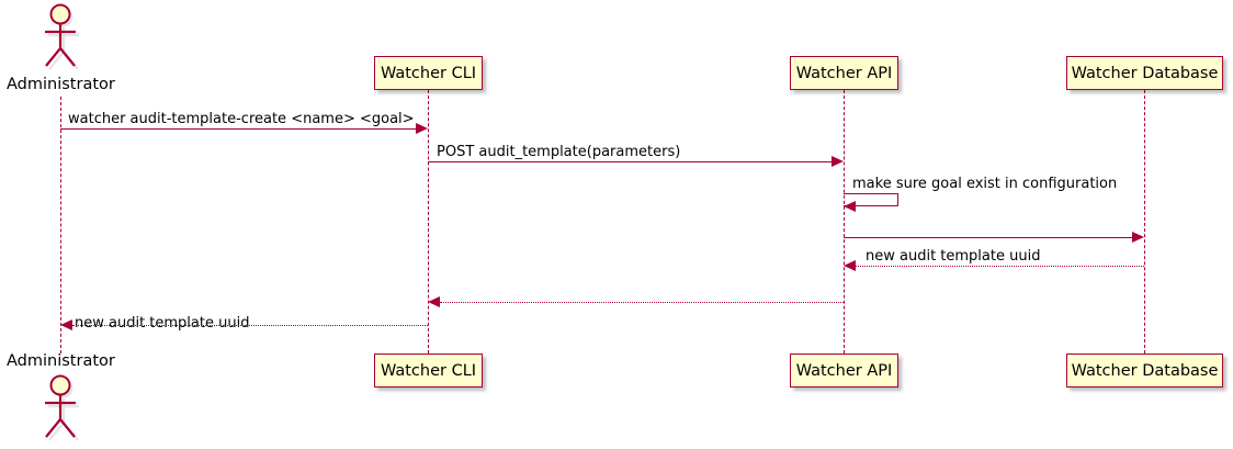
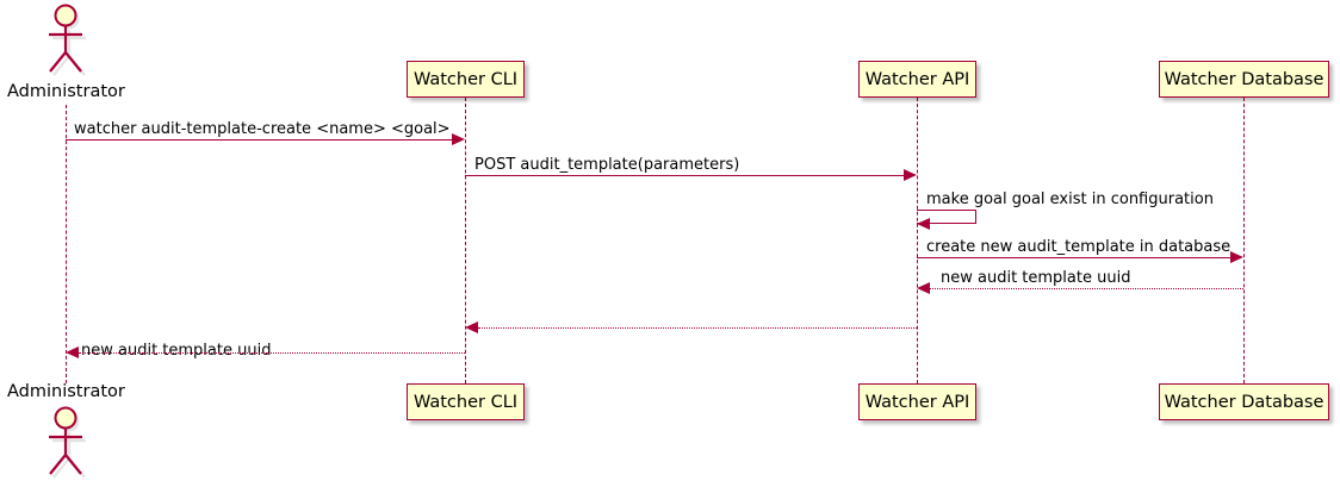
  Administrator
  Watcher CLI
  Watcher API
  Watcher Database
  watcher audit-template-create <name> <goal>
  POST audit_template(parameters)
- make sure goal exist in configuration
+ make goal goal exist in configuration
+ create new audit_template in database
  new audit template uuid
  new audit template uuid
  Watcher CLI
  Watcher API
  Watcher Database
  Administrator
